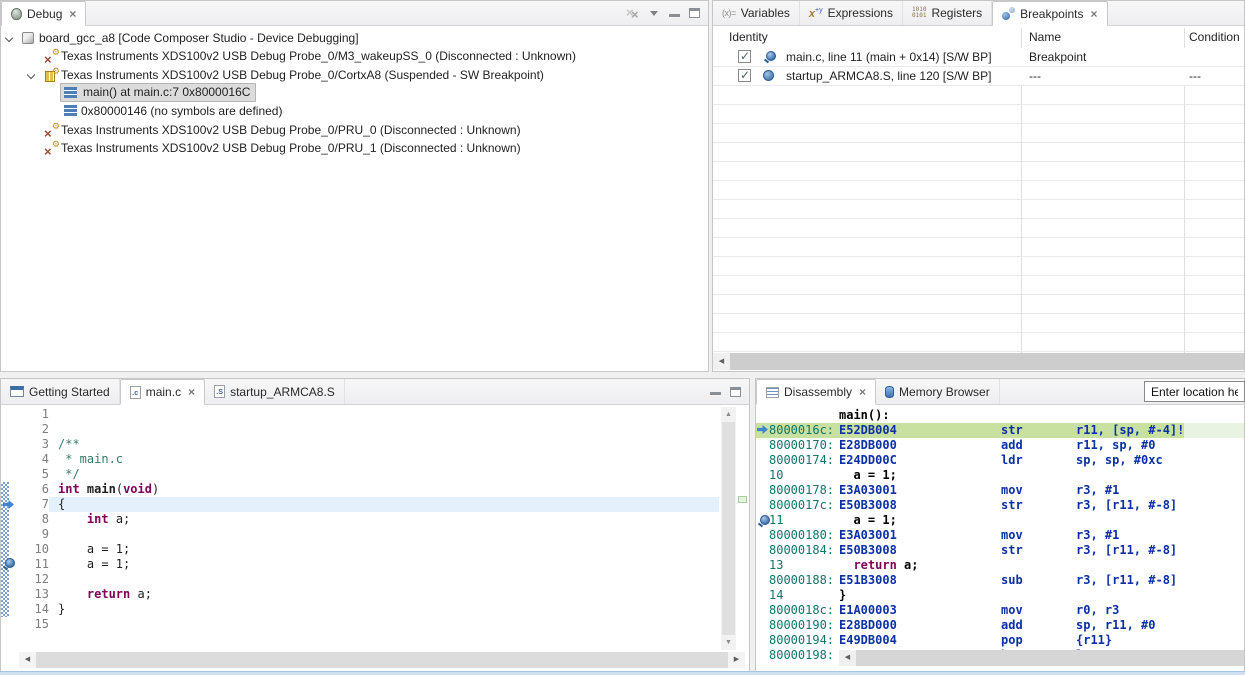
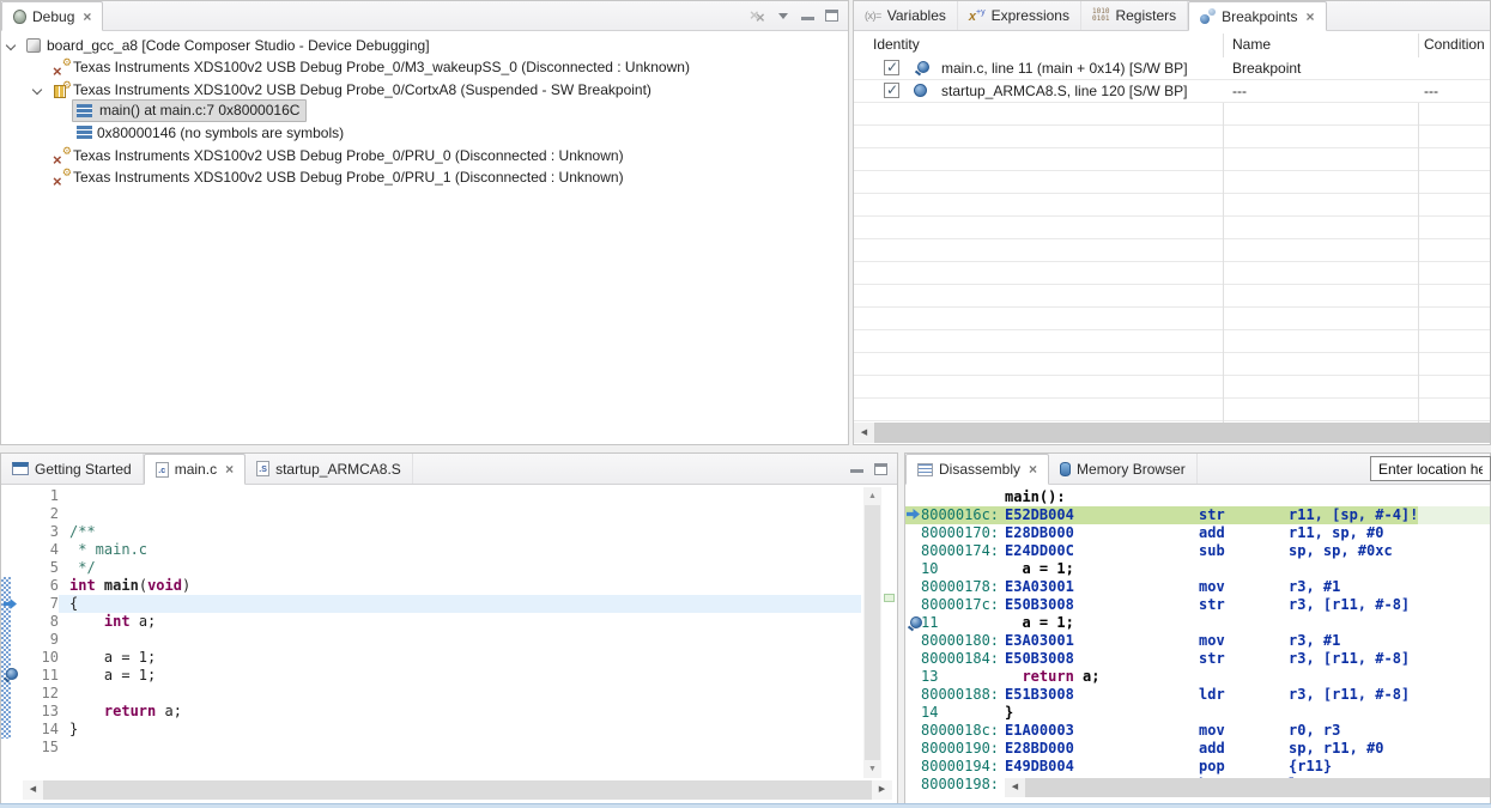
  Debug
  ×
  ×
  ×
  board_gcc_a8 [Code Composer Studio - Device Debugging]
  Texas Instruments XDS100v2 USB Debug Probe_0/M3_wakeupSS_0 (Disconnected : Unknown)
  Texas Instruments XDS100v2 USB Debug Probe_0/CortxA8 (Suspended - SW Breakpoint)
  main() at main.c:7 0x8000016C
- 0x80000146 (no symbols are defined)
+ 0x80000146 (no symbols are symbols)
  Texas Instruments XDS100v2 USB Debug Probe_0/PRU_0 (Disconnected : Unknown)
  Texas Instruments XDS100v2 USB Debug Probe_0/PRU_1 (Disconnected : Unknown)
  (x)=
  Variables
  Expressions
  Registers
  Breakpoints
  ×
  Identity
  Name
  Condition
  main.c, line 11 (main + 0x14) [S/W BP]
  Breakpoint
  startup_ARMCA8.S, line 120 [S/W BP]
  ---
  ---
  Getting Started
  main.c
  ×
  startup_ARMCA8.S
  1
  2
  3
  /**
  4
  * main.c
  5
  */
  6
  int main(void)
  7
  {
  8
  int a;
  9
  10
  a = 1;
  11
  a = 1;
  12
  13
  return a;
  14
  }
  15
  Disassembly
  ×
  Memory Browser
  Enter location he
  main():
  8000016c: E52DB004 str r11, [sp, #-4]!
  80000170: E28DB000 add r11, sp, #0
- 80000174: E24DD00C ldr sp, sp, #0xc
+ 80000174: E24DD00C sub sp, sp, #0xc
  10 a = 1;
  80000178: E3A03001 mov r3, #1
  8000017c: E50B3008 str r3, [r11, #-8]
  11 a = 1;
  80000180: E3A03001 mov r3, #1
  80000184: E50B3008 str r3, [r11, #-8]
  13 return a;
- 80000188: E51B3008 sub r3, [r11, #-8]
+ 80000188: E51B3008 ldr r3, [r11, #-8]
  14 }
  8000018c: E1A00003 mov r0, r3
  80000190: E28BD000 add sp, r11, #0
  80000194: E49DB004 pop {r11}
